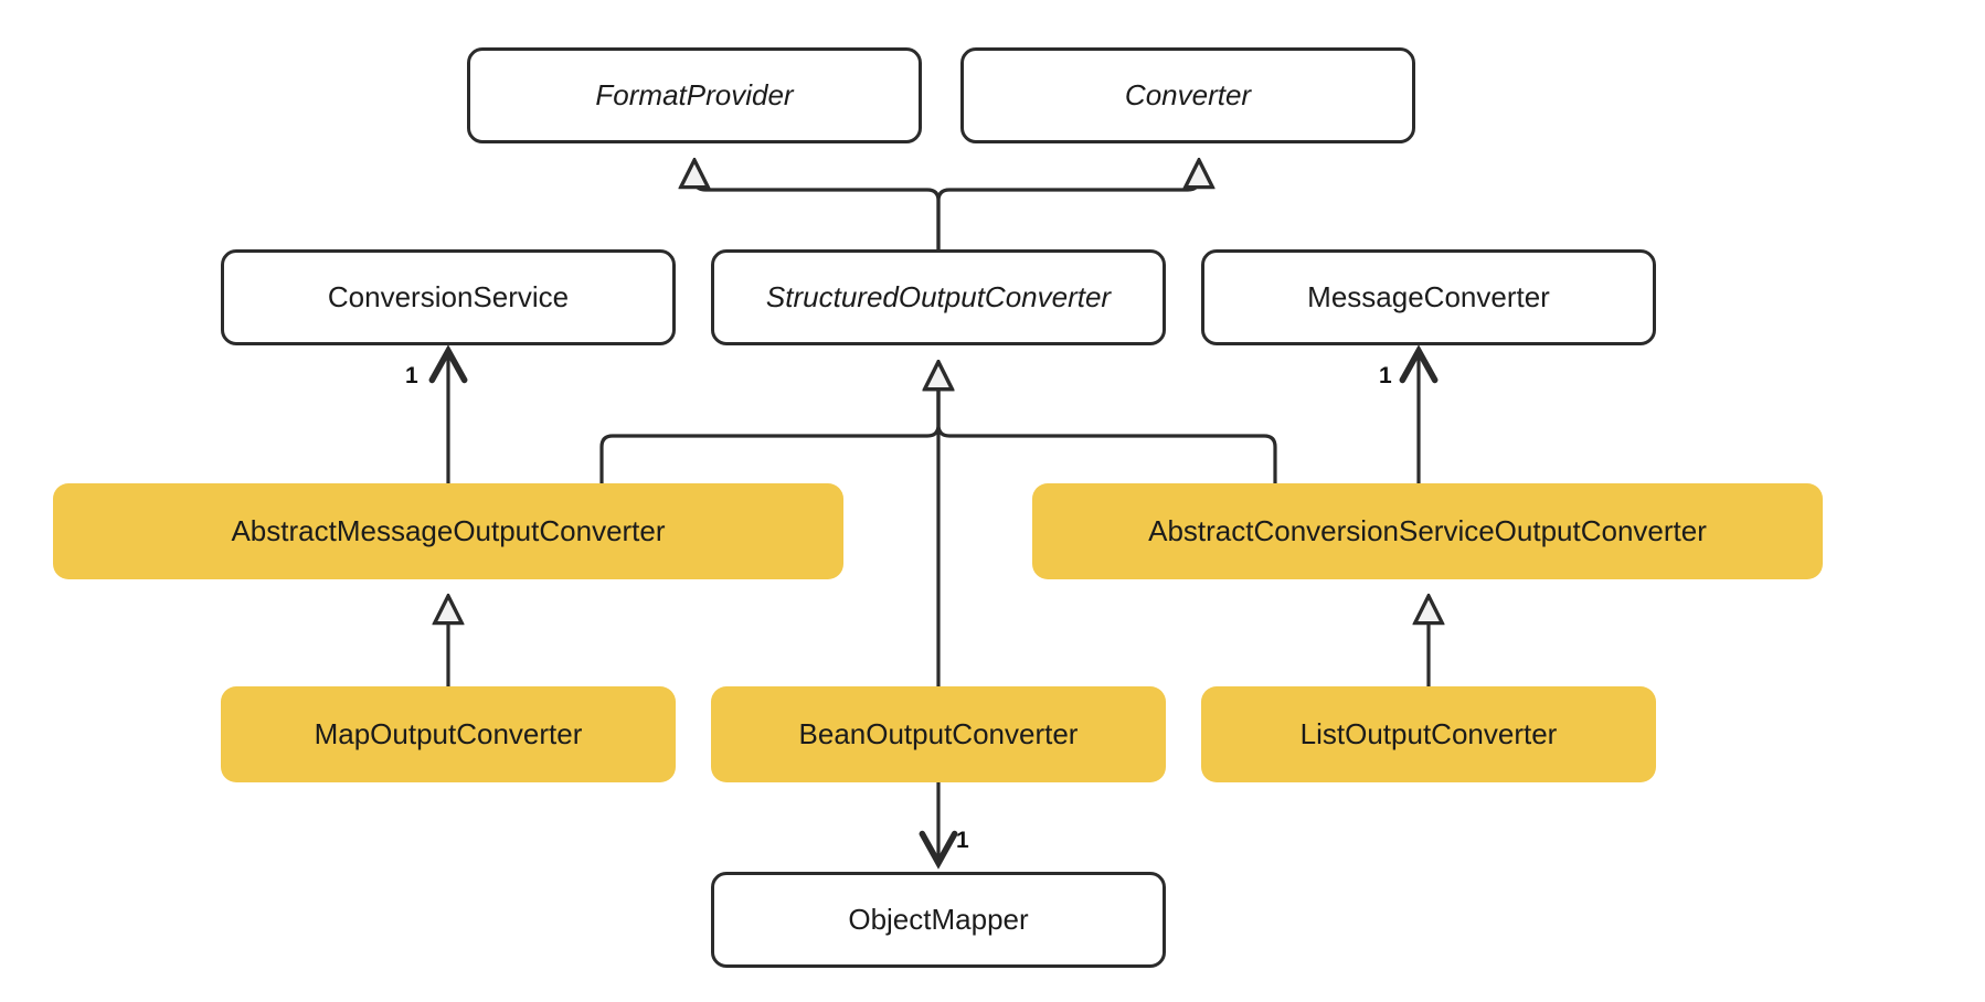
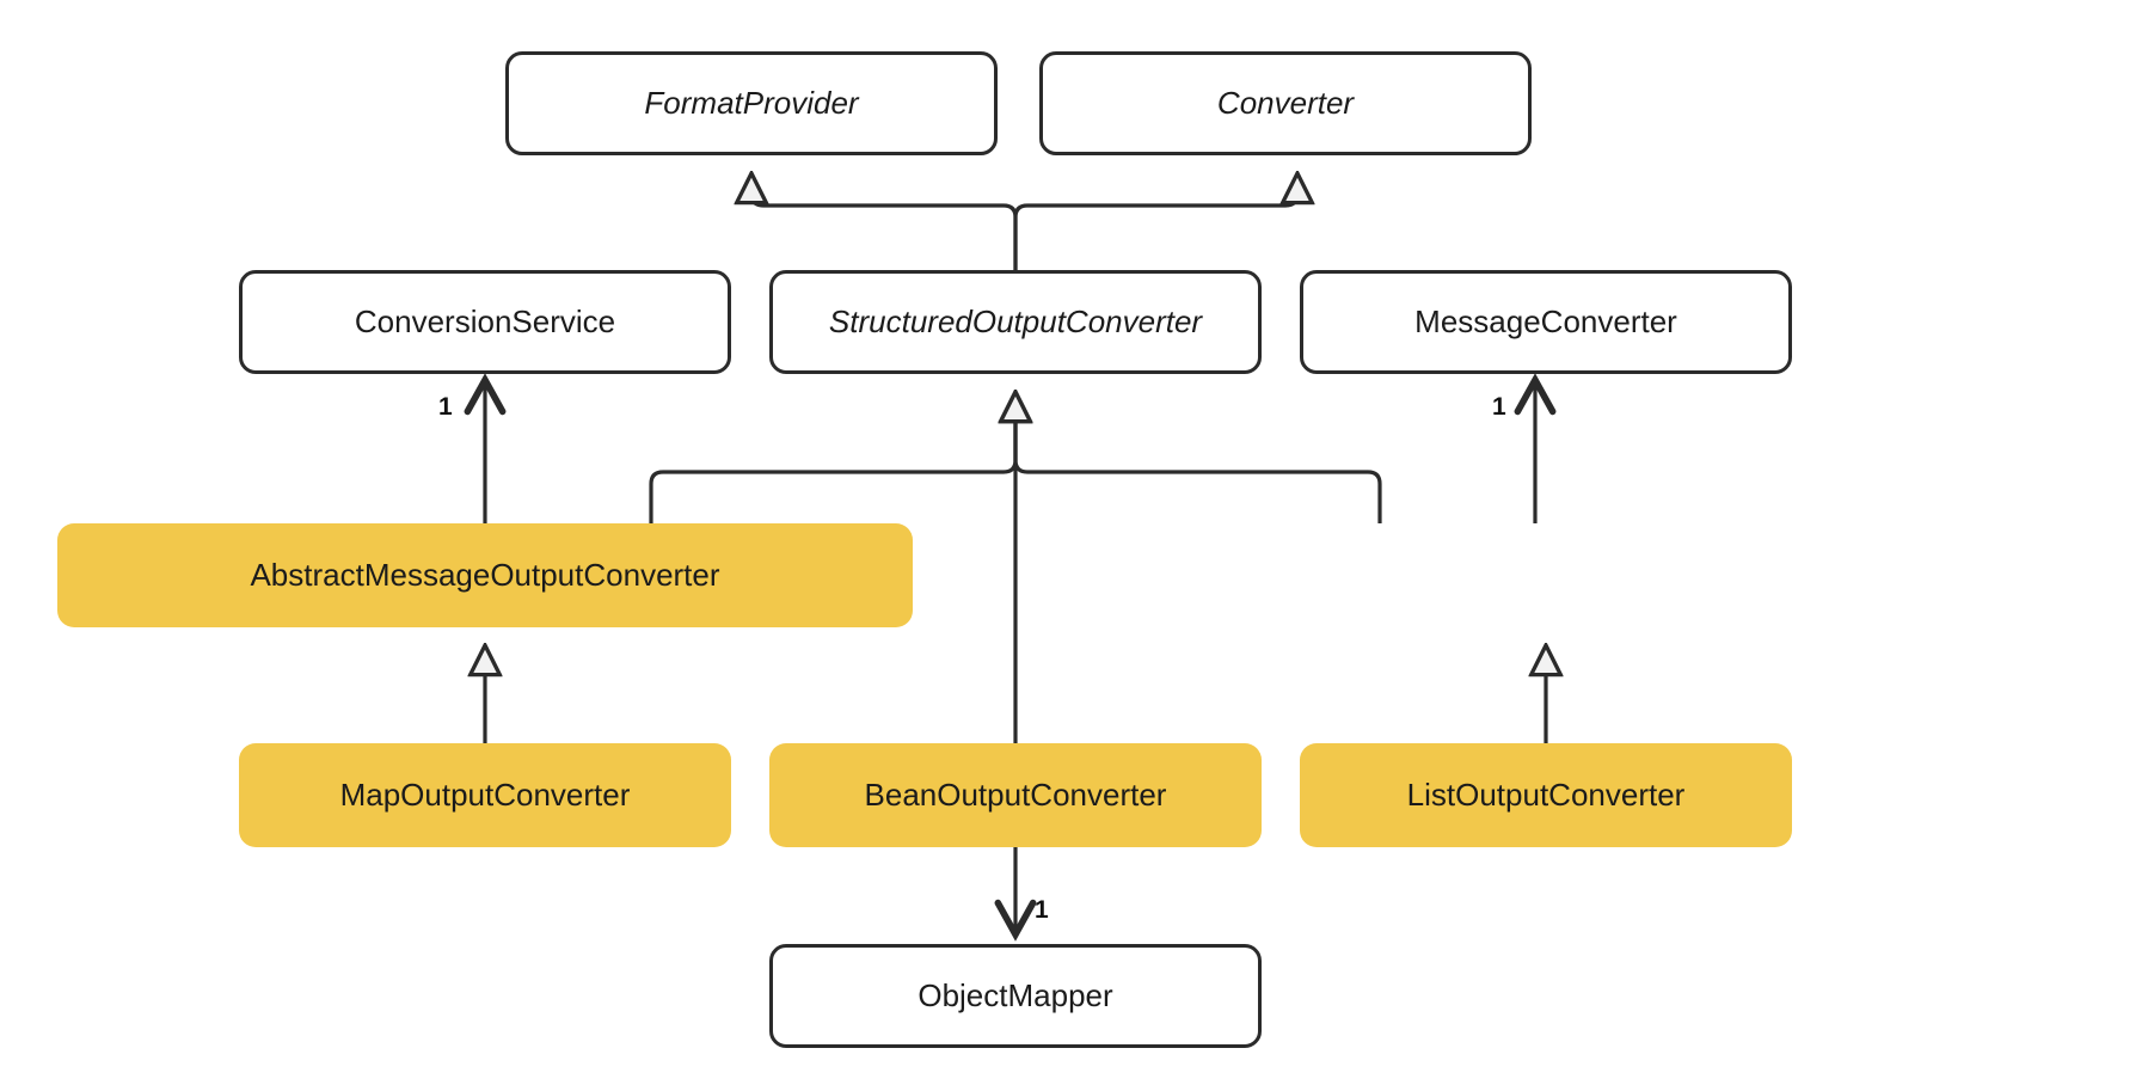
  FormatProvider
  Converter
  ConversionService
  StructuredOutputConverter
  MessageConverter
  AbstractMessageOutputConverter
- AbstractConversionServiceOutputConverter
  MapOutputConverter
  BeanOutputConverter
  ListOutputConverter
  ObjectMapper
  1
  1
  1
